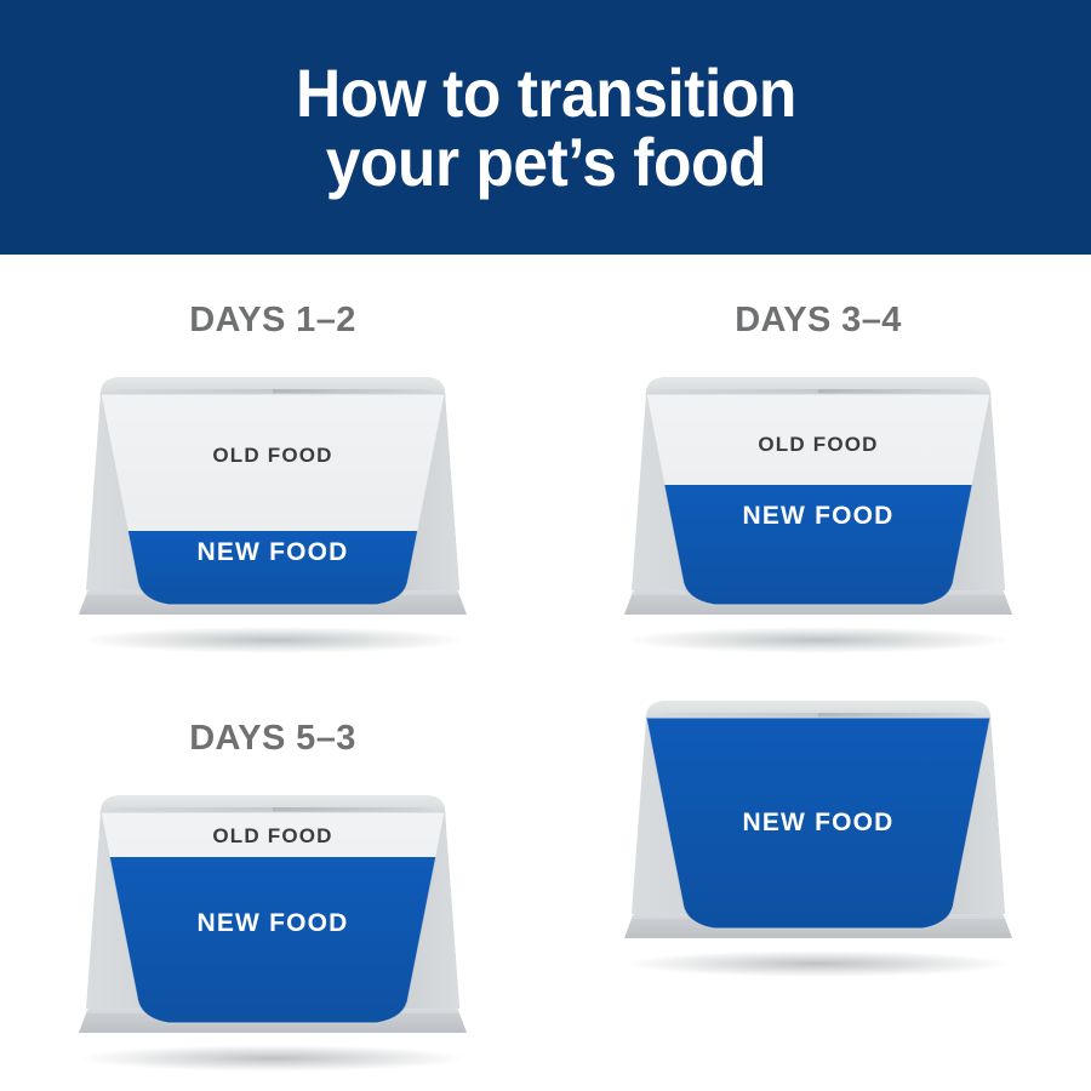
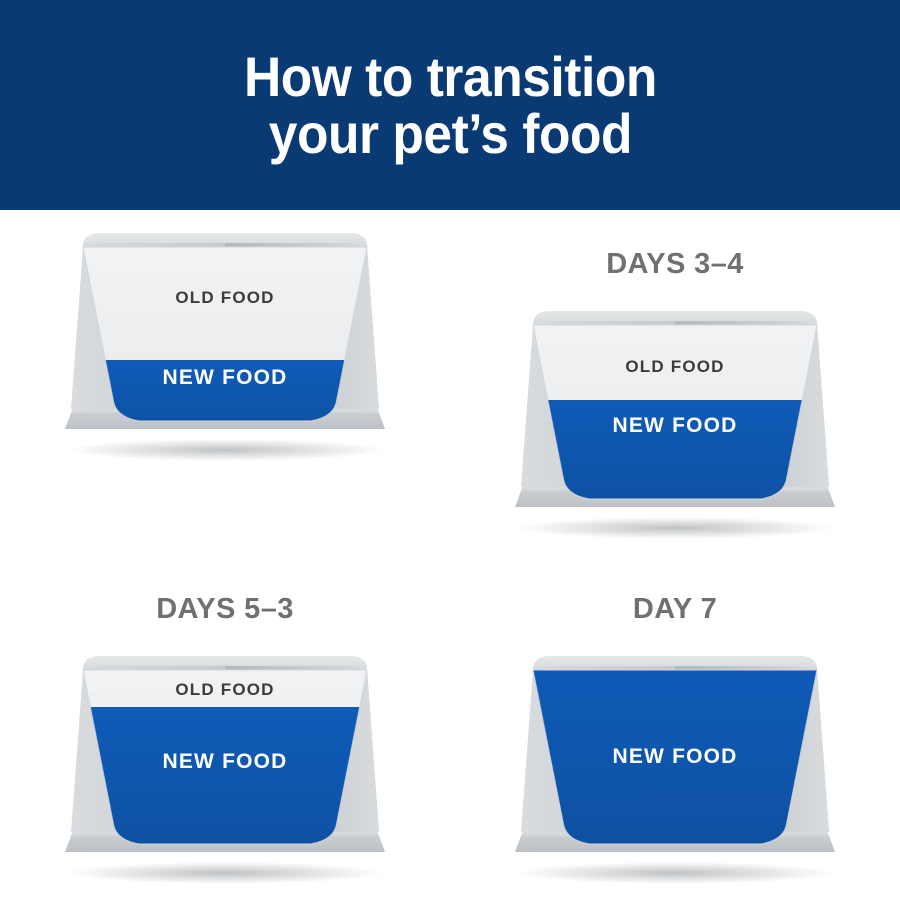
  How to transition
  your pet’s food
- DAYS 1–2
  OLD FOOD
  NEW FOOD
  DAYS 3–4
  OLD FOOD
  NEW FOOD
  DAYS 5–3
  OLD FOOD
  NEW FOOD
+ DAY 7
  NEW FOOD
